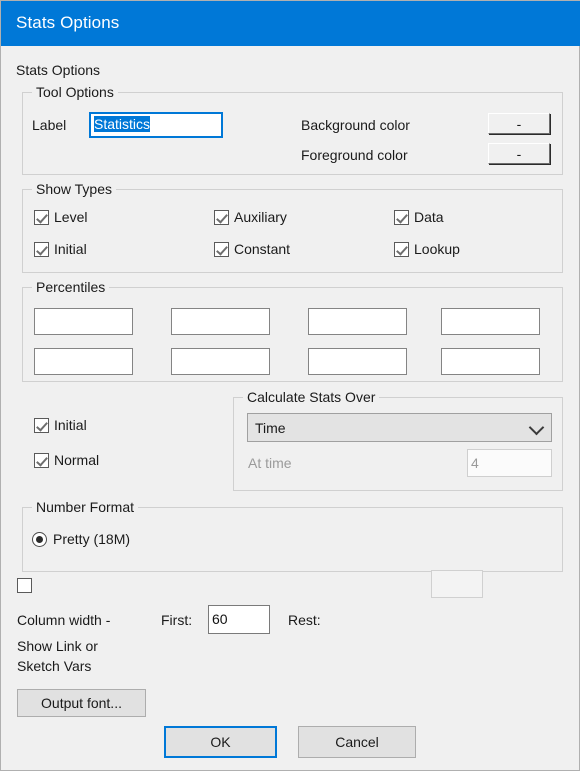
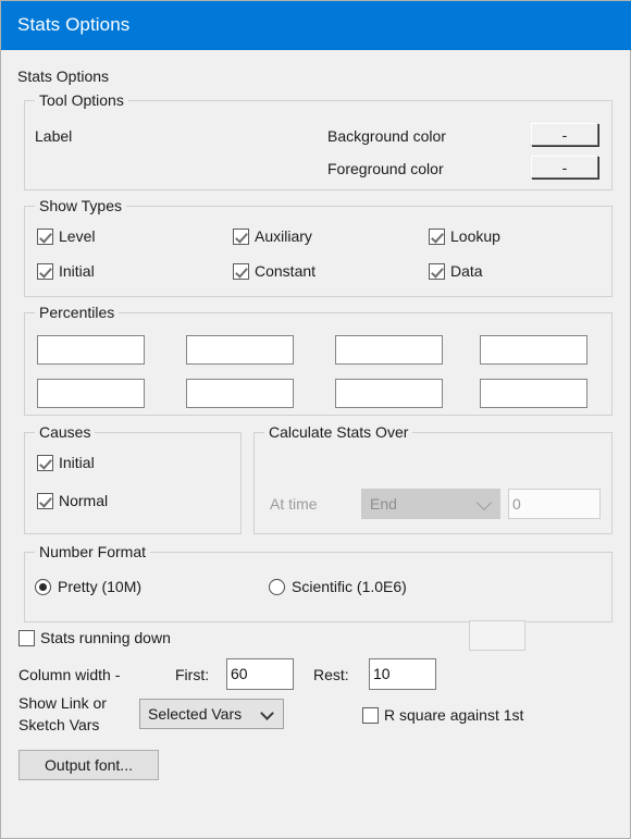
  Stats Options
  Stats Options
  Tool Options
  Label
- Statistics
  Background color
  -
  Foreground color
  -
  Show Types
  Level
  Auxiliary
- Data
+ Lookup
  Initial
  Constant
- Lookup
+ Data
  Percentiles
+ Causes
  Initial
  Normal
  Calculate Stats Over
- Time
  At time
+ End
- 4
+ 0
  Number Format
- Pretty (18M)
+ Pretty (10M)
+ Scientific (1.0E6)
+ Stats running down
  Column width -
  First:
  60
  Rest:
+ 10
  Show Link or
  Sketch Vars
+ Selected Vars
+ R square against 1st
  Output font...
- OK
- Cancel
